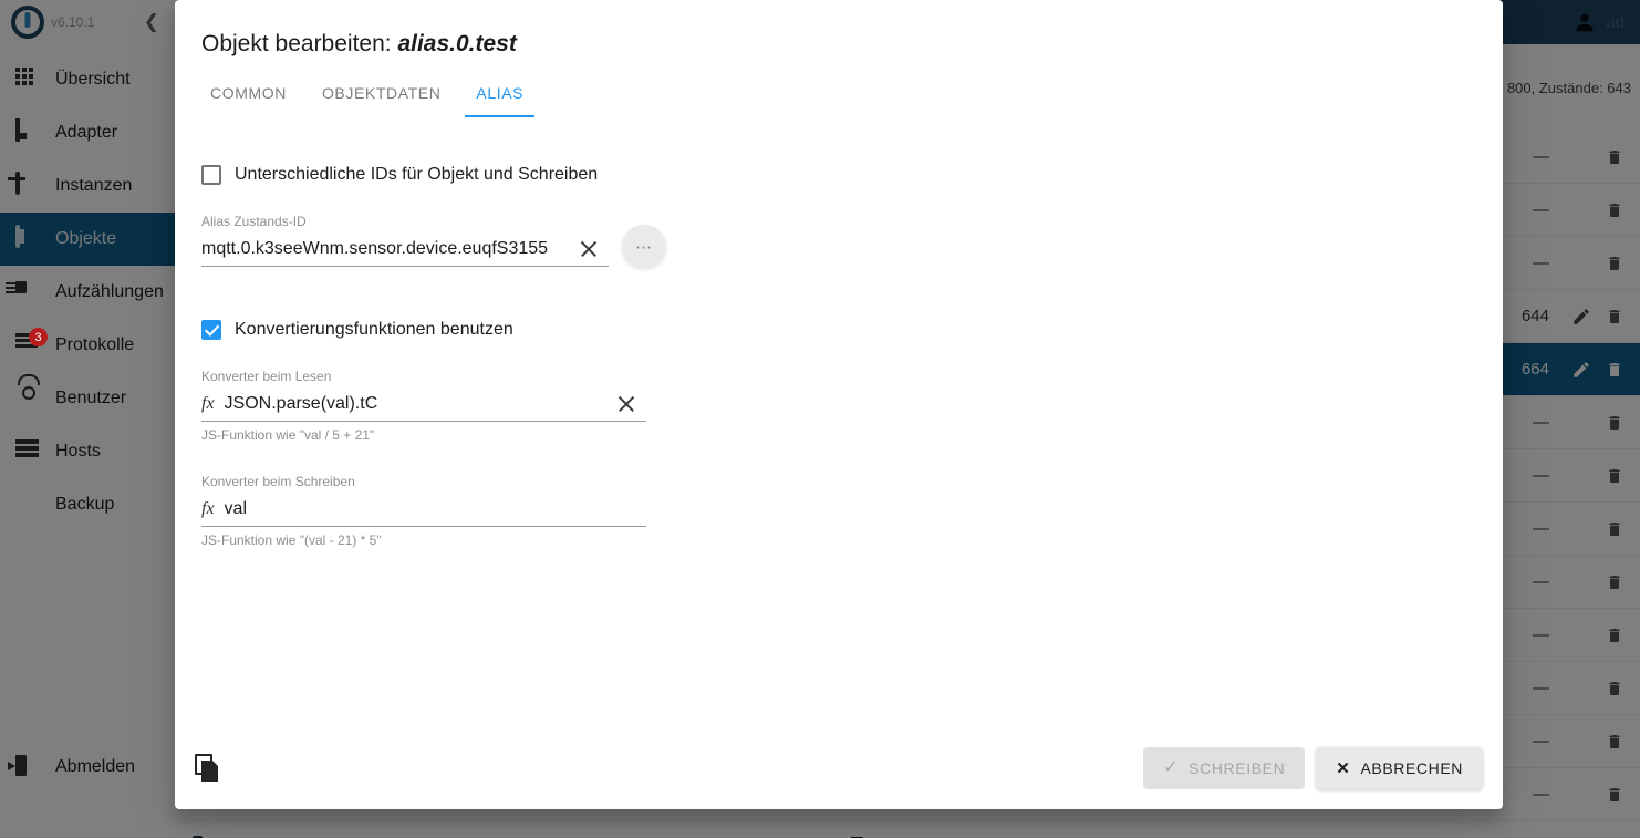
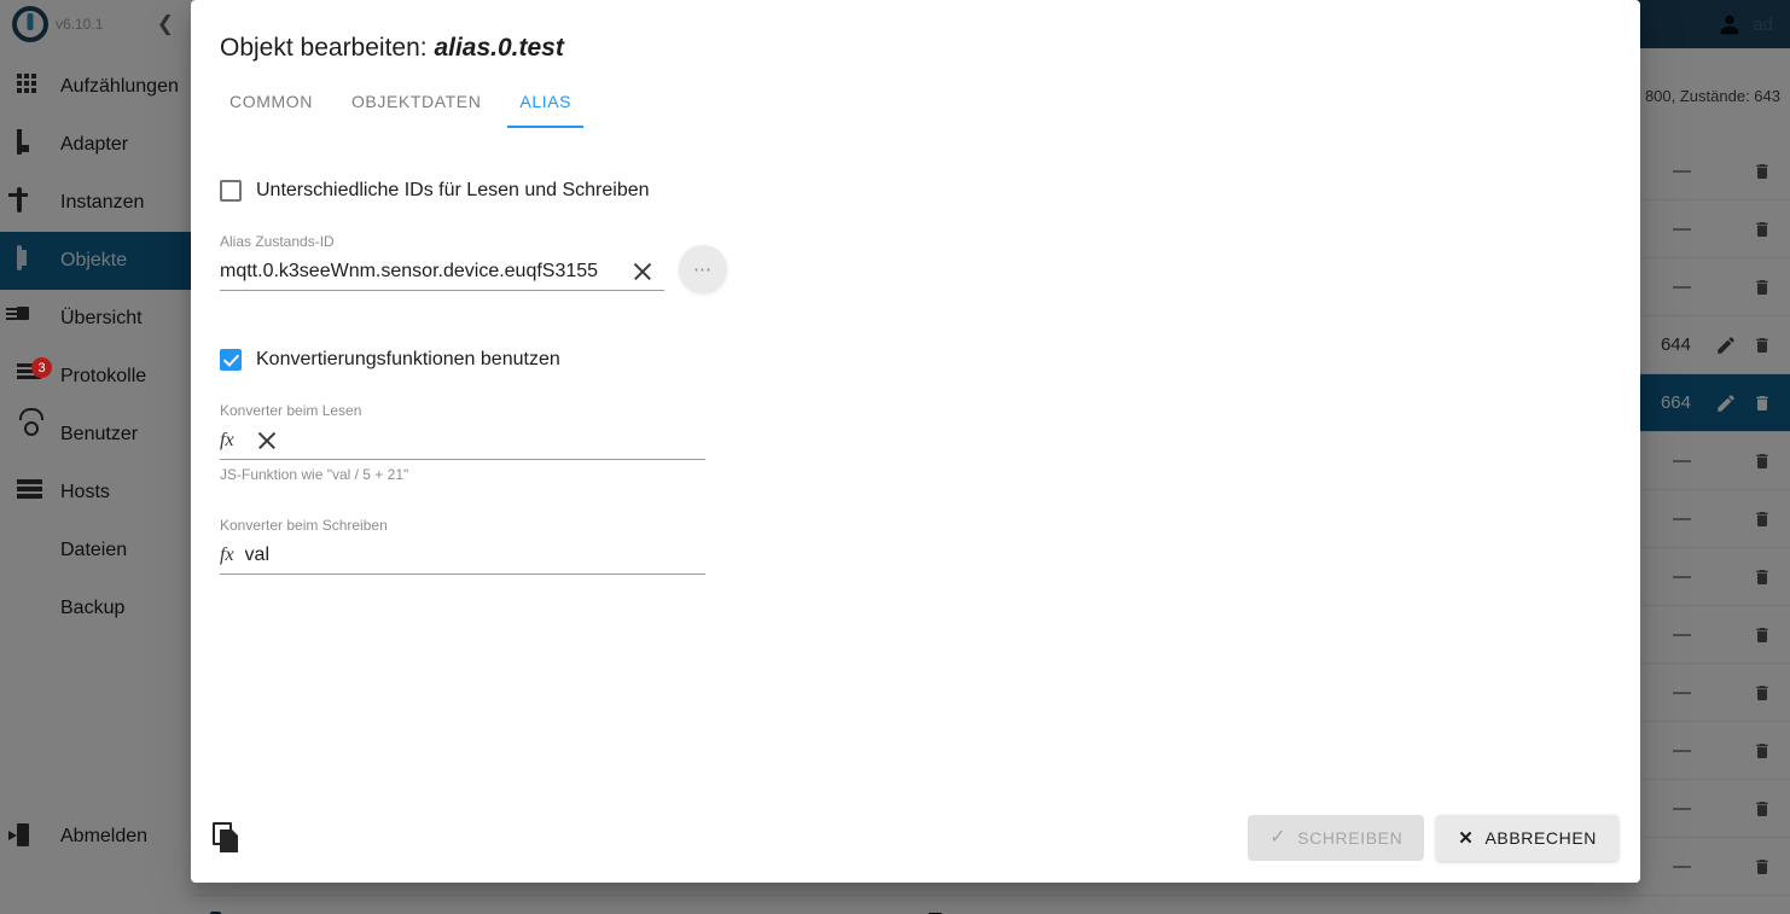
  800, Zustände: 643
  —
  —
  —
  644
  664
  —
  —
  —
  —
  —
  —
  —
  —
  v6.10.1
  ❮
- Übersicht
+ Aufzählungen
  Adapter
  Instanzen
  Objekte
- Aufzählungen
+ Übersicht
  3
  Protokolle
  Benutzer
  Hosts
+ Dateien
  Backup
  Abmelden
  Objekt bearbeiten: alias.0.test
  COMMON
  OBJEKTDATEN
  ALIAS
- Unterschiedliche IDs für Objekt und Schreiben
+ Unterschiedliche IDs für Lesen und Schreiben
  Alias Zustands-ID
  mqtt.0.k3seeWnm.sensor.device.euqfS3155
  ⋯
  Konvertierungsfunktionen benutzen
  Konverter beim Lesen
  fx
- JSON.parse(val).tC
  JS-Funktion wie "val / 5 + 21"
  Konverter beim Schreiben
  fx
  val
- JS-Funktion wie "(val - 21) * 5"
  ✓
  SCHREIBEN
  ✕
  ABBRECHEN
